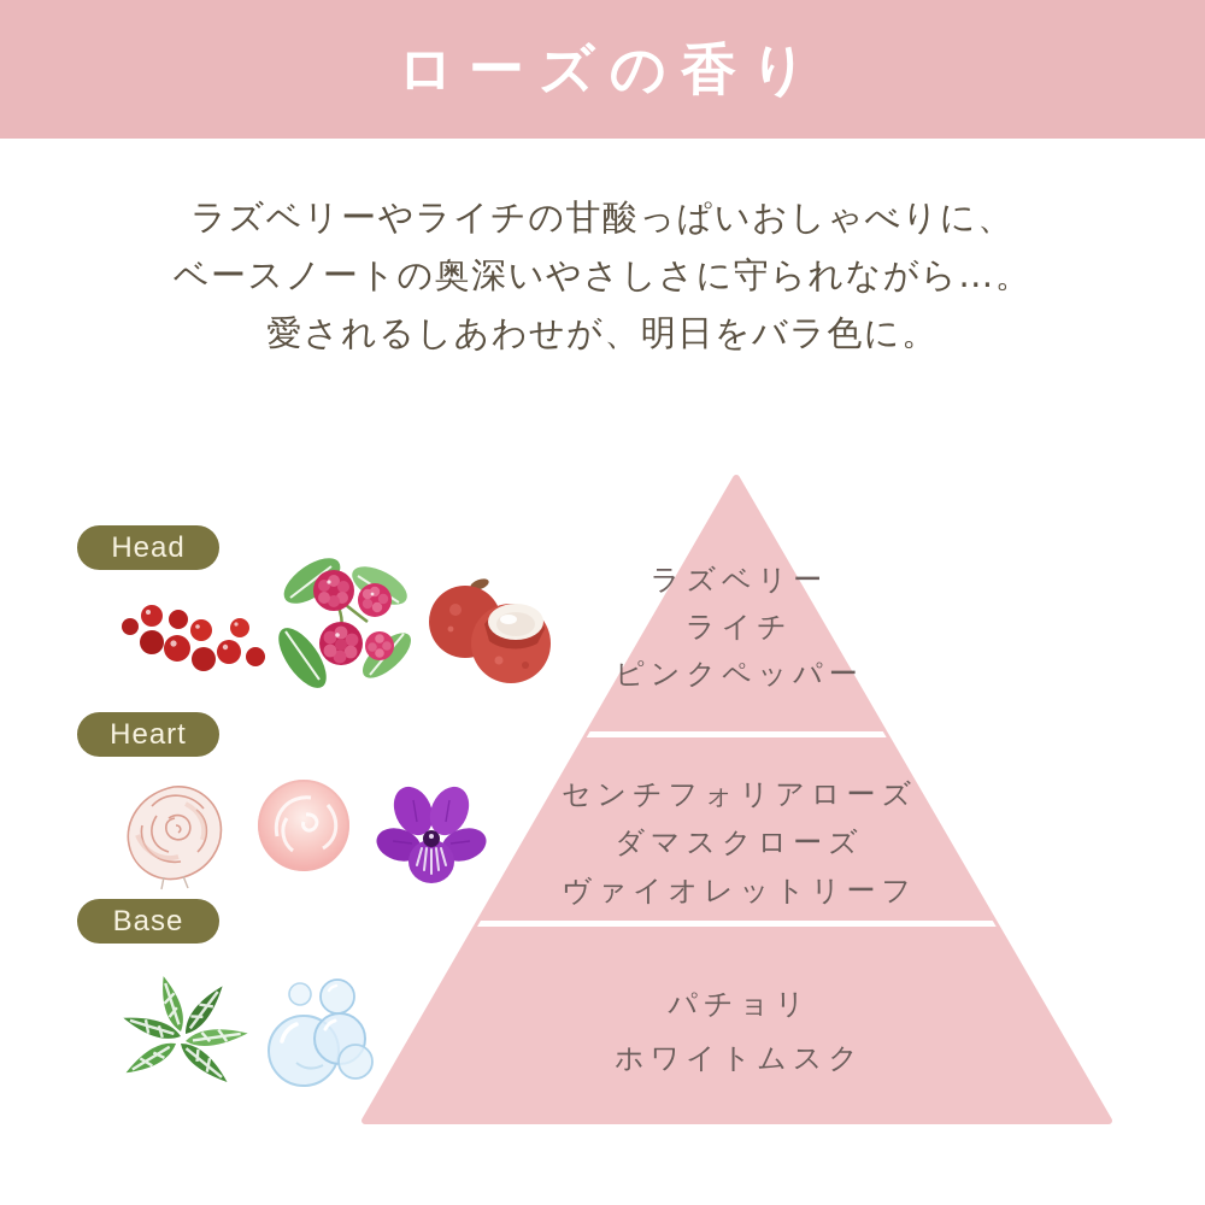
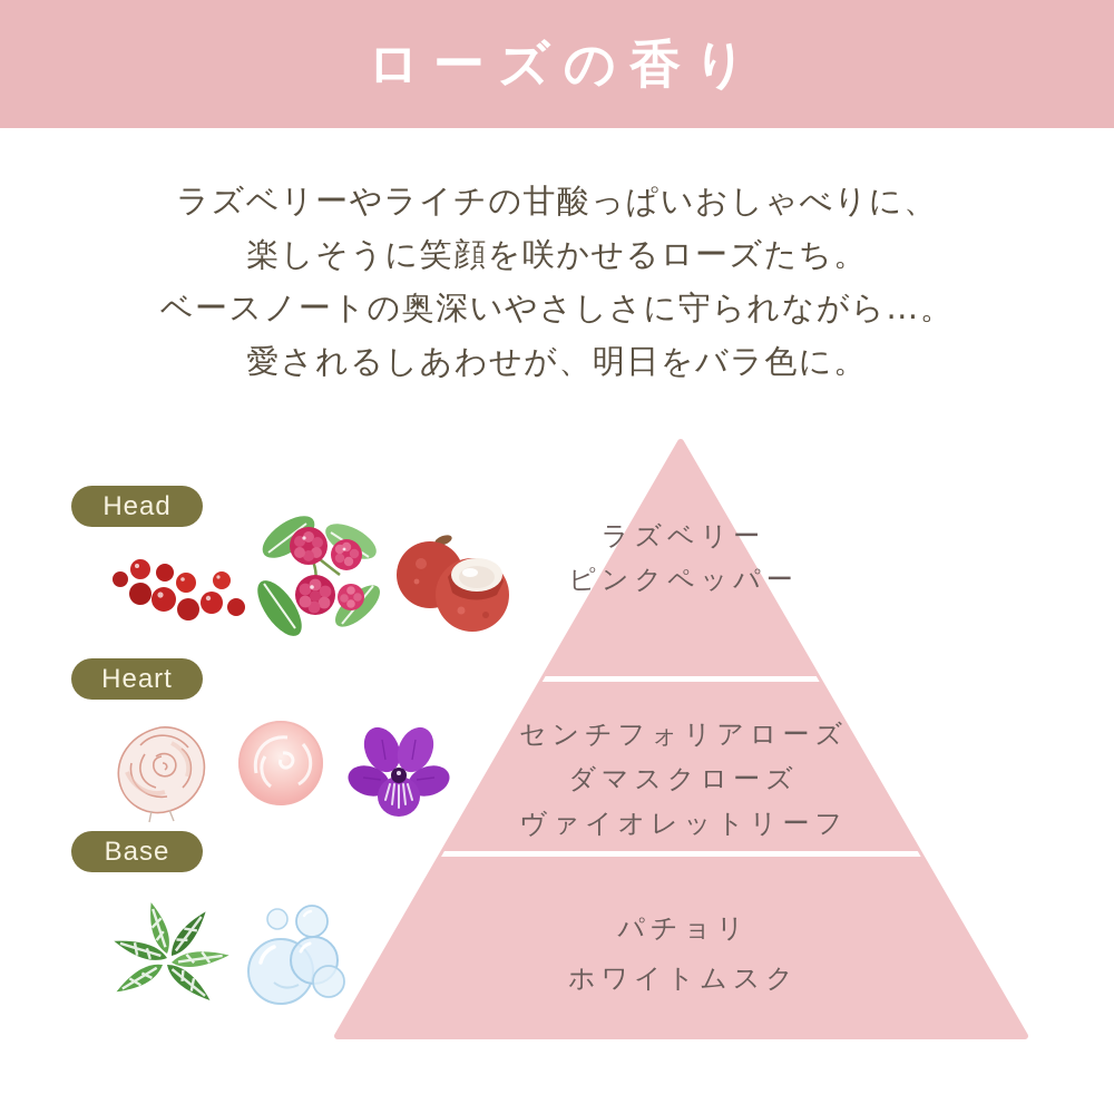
  ローズの香り
  ラズベリーやライチの甘酸っぱいおしゃべりに、
+ 楽しそうに笑顔を咲かせるローズたち。
  ベースノートの奥深いやさしさに守られながら…。
  愛されるしあわせが、明日をバラ色に。
  ラズベリー
- ライチ
  ピンクペッパー
  センチフォリアローズ
  ダマスクローズ
  ヴァイオレットリーフ
  パチョリ
  ホワイトムスク
  Head
  Heart
  Base
